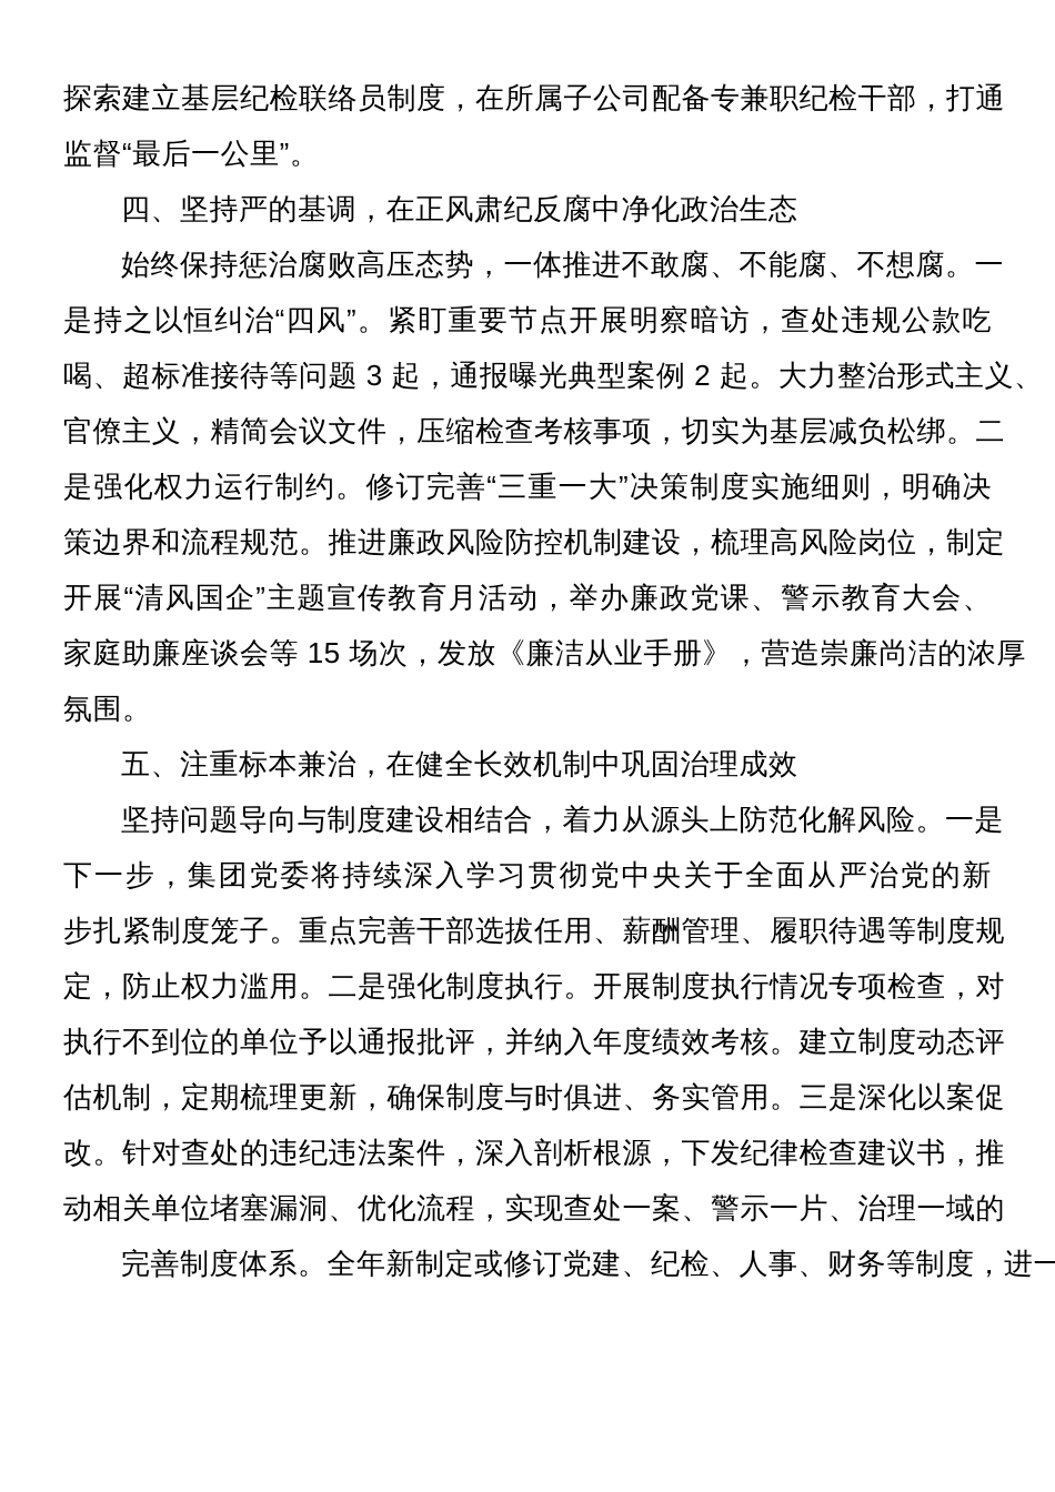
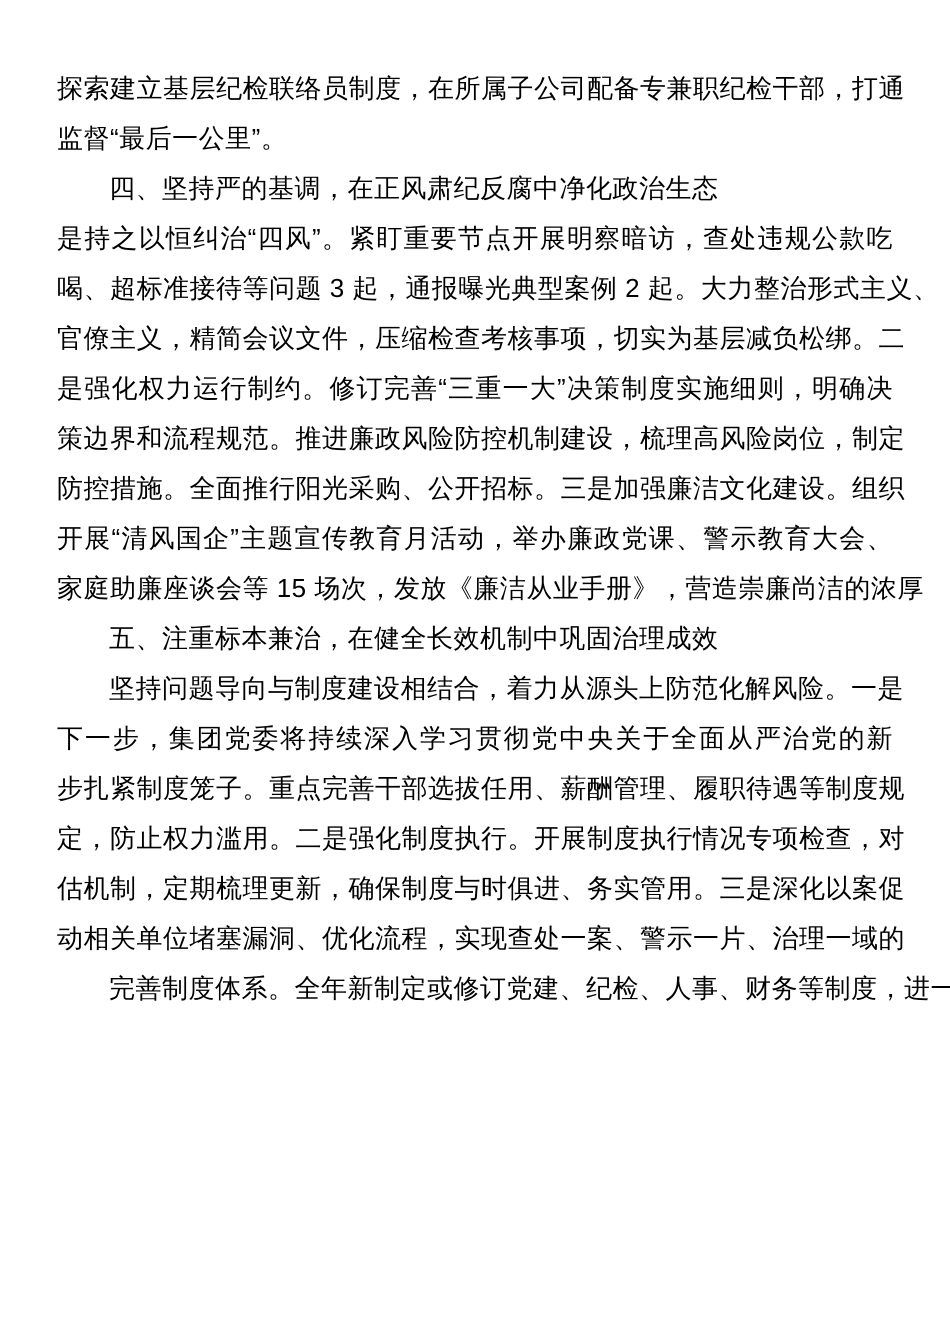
  探索建立基层纪检联络员制度，在所属子公司配备专兼职纪检干部，打通
  监督“最后一公里”。
  四、坚持严的基调，在正风肃纪反腐中净化政治生态
- 始终保持惩治腐败高压态势，一体推进不敢腐、不能腐、不想腐。一
  是持之以恒纠治“四风”。紧盯重要节点开展明察暗访，查处违规公款吃
  喝、超标准接待等问题 3 起，通报曝光典型案例 2 起。大力整治形式主义、
  官僚主义，精简会议文件，压缩检查考核事项，切实为基层减负松绑。二
  是强化权力运行制约。修订完善“三重一大”决策制度实施细则，明确决
  策边界和流程规范。推进廉政风险防控机制建设，梳理高风险岗位，制定
+ 防控措施。全面推行阳光采购、公开招标。三是加强廉洁文化建设。组织
  开展“清风国企”主题宣传教育月活动，举办廉政党课、警示教育大会、
  家庭助廉座谈会等 15 场次，发放《廉洁从业手册》，营造崇廉尚洁的浓厚
- 氛围。
  五、注重标本兼治，在健全长效机制中巩固治理成效
  坚持问题导向与制度建设相结合，着力从源头上防范化解风险。一是
  下一步，集团党委将持续深入学习贯彻党中央关于全面从严治党的新
  步扎紧制度笼子。重点完善干部选拔任用、薪酬管理、履职待遇等制度规
  定，防止权力滥用。二是强化制度执行。开展制度执行情况专项检查，对
- 执行不到位的单位予以通报批评，并纳入年度绩效考核。建立制度动态评
  估机制，定期梳理更新，确保制度与时俱进、务实管用。三是深化以案促
- 改。针对查处的违纪违法案件，深入剖析根源，下发纪律检查建议书，推
  动相关单位堵塞漏洞、优化流程，实现查处一案、警示一片、治理一域的
  完善制度体系。全年新制定或修订党建、纪检、人事、财务等制度，进一
